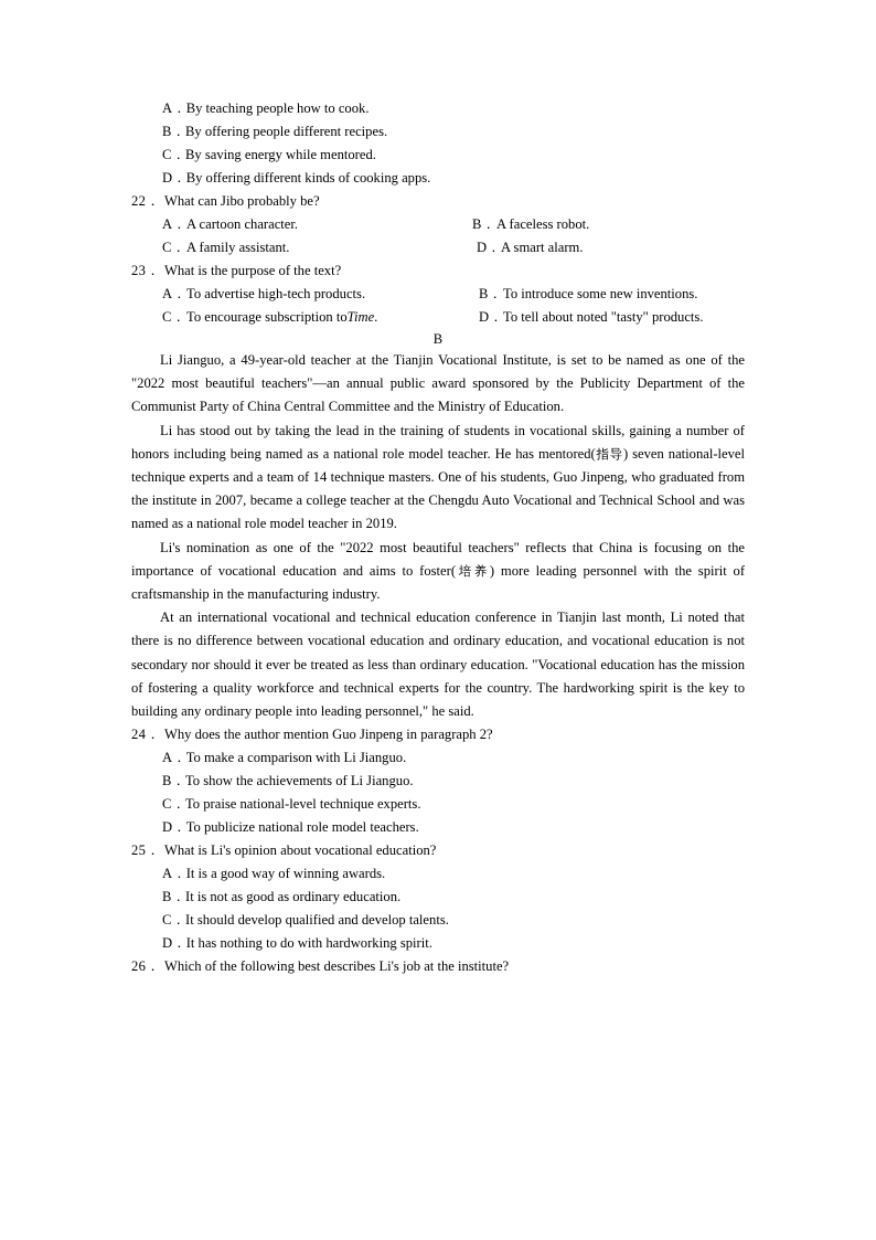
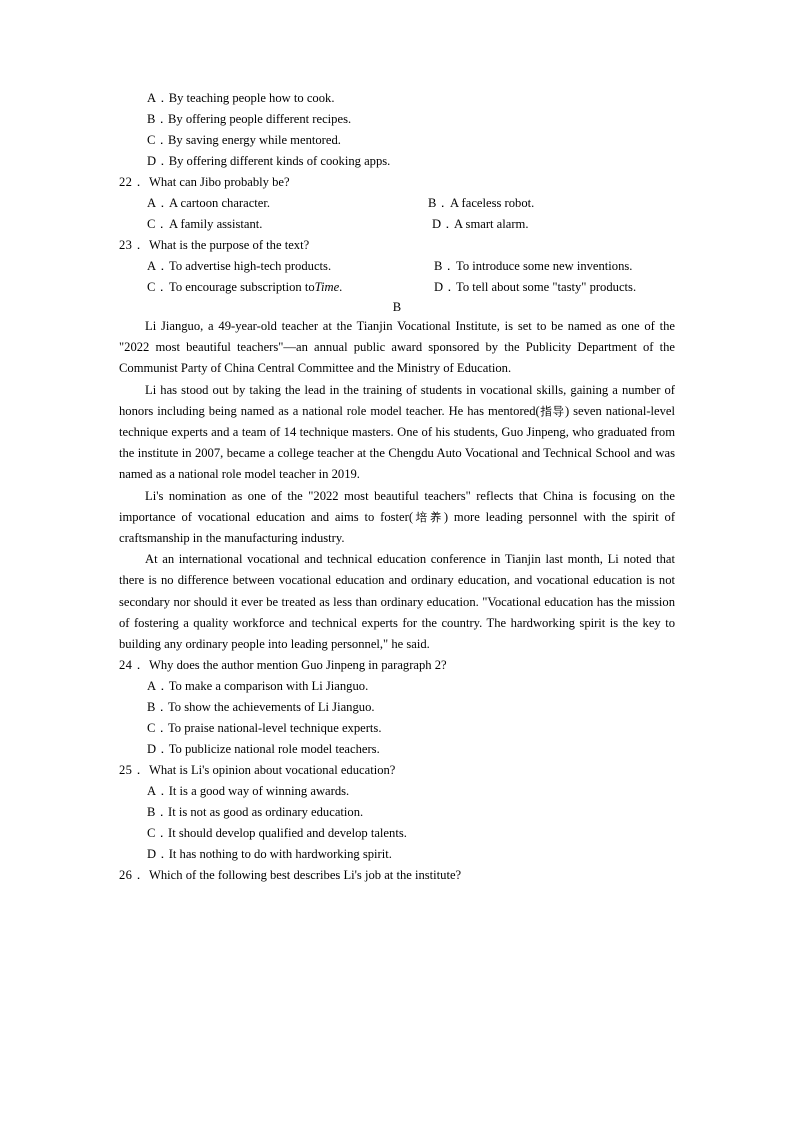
  A．By teaching people how to cook.
  B．By offering people different recipes.
  C．By saving energy while mentored.
  D．By offering different kinds of cooking apps.
  22． What can Jibo probably be?
  A．
  A cartoon character.
  B．
  A faceless robot.
  C．
  A family assistant.
  D．
  A smart alarm.
  23． What is the purpose of the text?
  A．
  To advertise high-tech products.
  B．
  To introduce some new inventions.
  C．
  To encourage subscription to
  Time
  .
  D．
- To tell about noted "tasty" products.
+ To tell about some "tasty" products.
  B
  Li Jianguo, a 49-year-old teacher at the Tianjin Vocational Institute, is set to be named as one of the "2022 most beautiful teachers"—an annual public award sponsored by the Publicity Department of the Communist Party of China Central Committee and the Ministry of Education.
  Li has stood out by taking the lead in the training of students in vocational skills, gaining a number of honors including being named as a national role model teacher. He has mentored(指导) seven national-level technique experts and a team of 14 technique masters. One of his students, Guo Jinpeng, who graduated from the institute in 2007, became a college teacher at the Chengdu Auto Vocational and Technical School and was named as a national role model teacher in 2019.
  Li's nomination as one of the "2022 most beautiful teachers" reflects that China is focusing on the importance of vocational education and aims to foster(培养) more leading personnel with the spirit of craftsmanship in the manufacturing industry.
  At an international vocational and technical education conference in Tianjin last month, Li noted that there is no difference between vocational education and ordinary education, and vocational education is not secondary nor should it ever be treated as less than ordinary education. "Vocational education has the mission of fostering a quality workforce and technical experts for the country. The hardworking spirit is the key to building any ordinary people into leading personnel," he said.
  24． Why does the author mention Guo Jinpeng in paragraph 2?
  A．To make a comparison with Li Jianguo.
  B．To show the achievements of Li Jianguo.
  C．To praise national-level technique experts.
  D．To publicize national role model teachers.
  25． What is Li's opinion about vocational education?
  A．It is a good way of winning awards.
  B．It is not as good as ordinary education.
  C．It should develop qualified and develop talents.
  D．It has nothing to do with hardworking spirit.
  26． Which of the following best describes Li's job at the institute?
